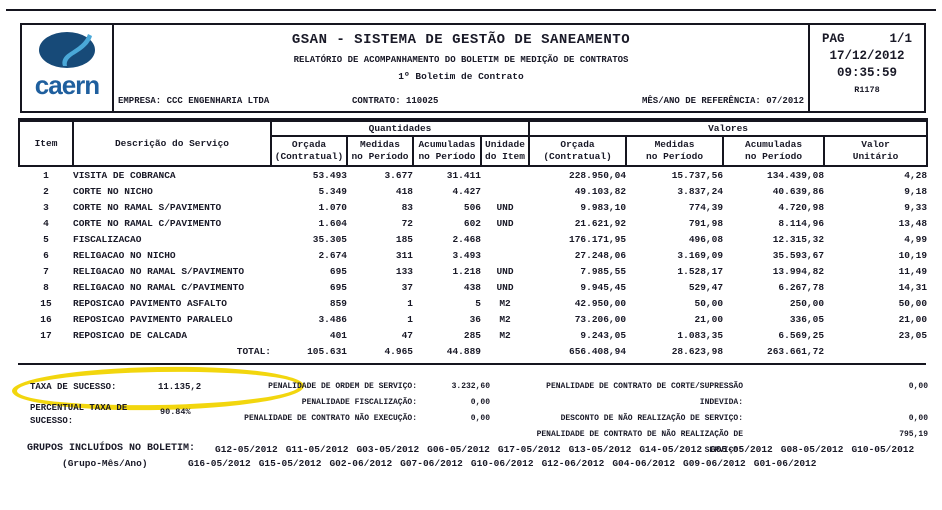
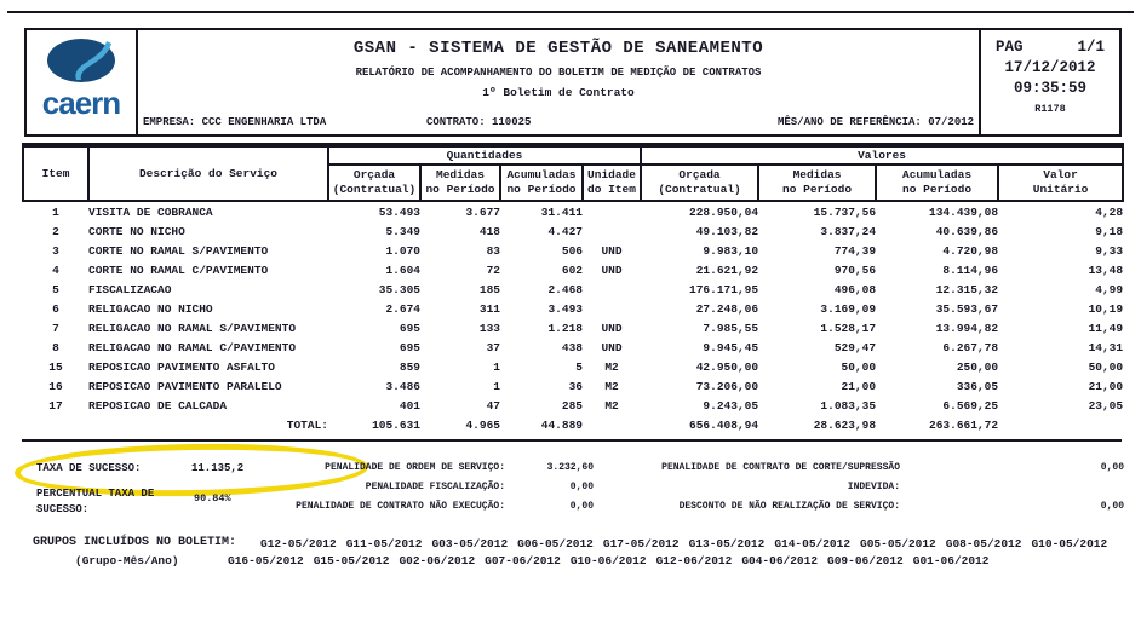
  caern
  GSAN - SISTEMA DE GESTÃO DE SANEAMENTO
  RELATÓRIO DE ACOMPANHAMENTO DO BOLETIM DE MEDIÇÃO DE CONTRATOS
  1º Boletim de Contrato
  EMPRESA: CCC ENGENHARIA LTDA
  CONTRATO: 110025
  MÊS/ANO DE REFERÊNCIA: 07/2012
  PAG
  1/1
  17/12/2012
  09:35:59
  R1178
  Item	Descrição do Serviço	Quantidades	Valores
  Orçada (Contratual)	Medidas no Período	Acumuladas no Período	Unidade do Item	Orçada (Contratual)	Medidas no Período	Acumuladas no Período	Valor Unitário
  1	VISITA DE COBRANCA	53.493	3.677	31.411		228.950,04	15.737,56	134.439,08	4,28
  2	CORTE NO NICHO	5.349	418	4.427		49.103,82	3.837,24	40.639,86	9,18
  3	CORTE NO RAMAL S/PAVIMENTO	1.070	83	506	UND	9.983,10	774,39	4.720,98	9,33
- 4	CORTE NO RAMAL C/PAVIMENTO	1.604	72	602	UND	21.621,92	791,98	8.114,96	13,48
+ 4	CORTE NO RAMAL C/PAVIMENTO	1.604	72	602	UND	21.621,92	970,56	8.114,96	13,48
  5	FISCALIZACAO	35.305	185	2.468		176.171,95	496,08	12.315,32	4,99
  6	RELIGACAO NO NICHO	2.674	311	3.493		27.248,06	3.169,09	35.593,67	10,19
  7	RELIGACAO NO RAMAL S/PAVIMENTO	695	133	1.218	UND	7.985,55	1.528,17	13.994,82	11,49
  8	RELIGACAO NO RAMAL C/PAVIMENTO	695	37	438	UND	9.945,45	529,47	6.267,78	14,31
  15	REPOSICAO PAVIMENTO ASFALTO	859	1	5	M2	42.950,00	50,00	250,00	50,00
  16	REPOSICAO PAVIMENTO PARALELO	3.486	1	36	M2	73.206,00	21,00	336,05	21,00
  17	REPOSICAO DE CALCADA	401	47	285	M2	9.243,05	1.083,35	6.569,25	23,05
  	TOTAL:	105.631	4.965	44.889		656.408,94	28.623,98	263.661,72
  TAXA DE SUCESSO:
  11.135,2
  PERCENTUAL TAXA DE
  SUCESSO:
  90.84%
  PENALIDADE DE ORDEM DE SERVIÇO:
  3.232,60
  PENALIDADE FISCALIZAÇÃO:
  0,00
  PENALIDADE DE CONTRATO NÃO EXECUÇÃO:
  0,00
  PENALIDADE DE CONTRATO DE CORTE/SUPRESSÃO INDEVIDA:
  0,00
  DESCONTO DE NÃO REALIZAÇÃO DE SERVIÇO:
  0,00
- PENALIDADE DE CONTRATO DE NÃO REALIZAÇÃO DE SERVIÇO:
- 795,19
  GRUPOS INCLUÍDOS NO BOLETIM:
  (Grupo-Mês/Ano)
  G12-05/2012
  G11-05/2012
  G03-05/2012
  G06-05/2012
  G17-05/2012
  G13-05/2012
  G14-05/2012
  G05-05/2012
  G08-05/2012
  G10-05/2012
  G16-05/2012
  G15-05/2012
  G02-06/2012
  G07-06/2012
  G10-06/2012
  G12-06/2012
  G04-06/2012
  G09-06/2012
  G01-06/2012
